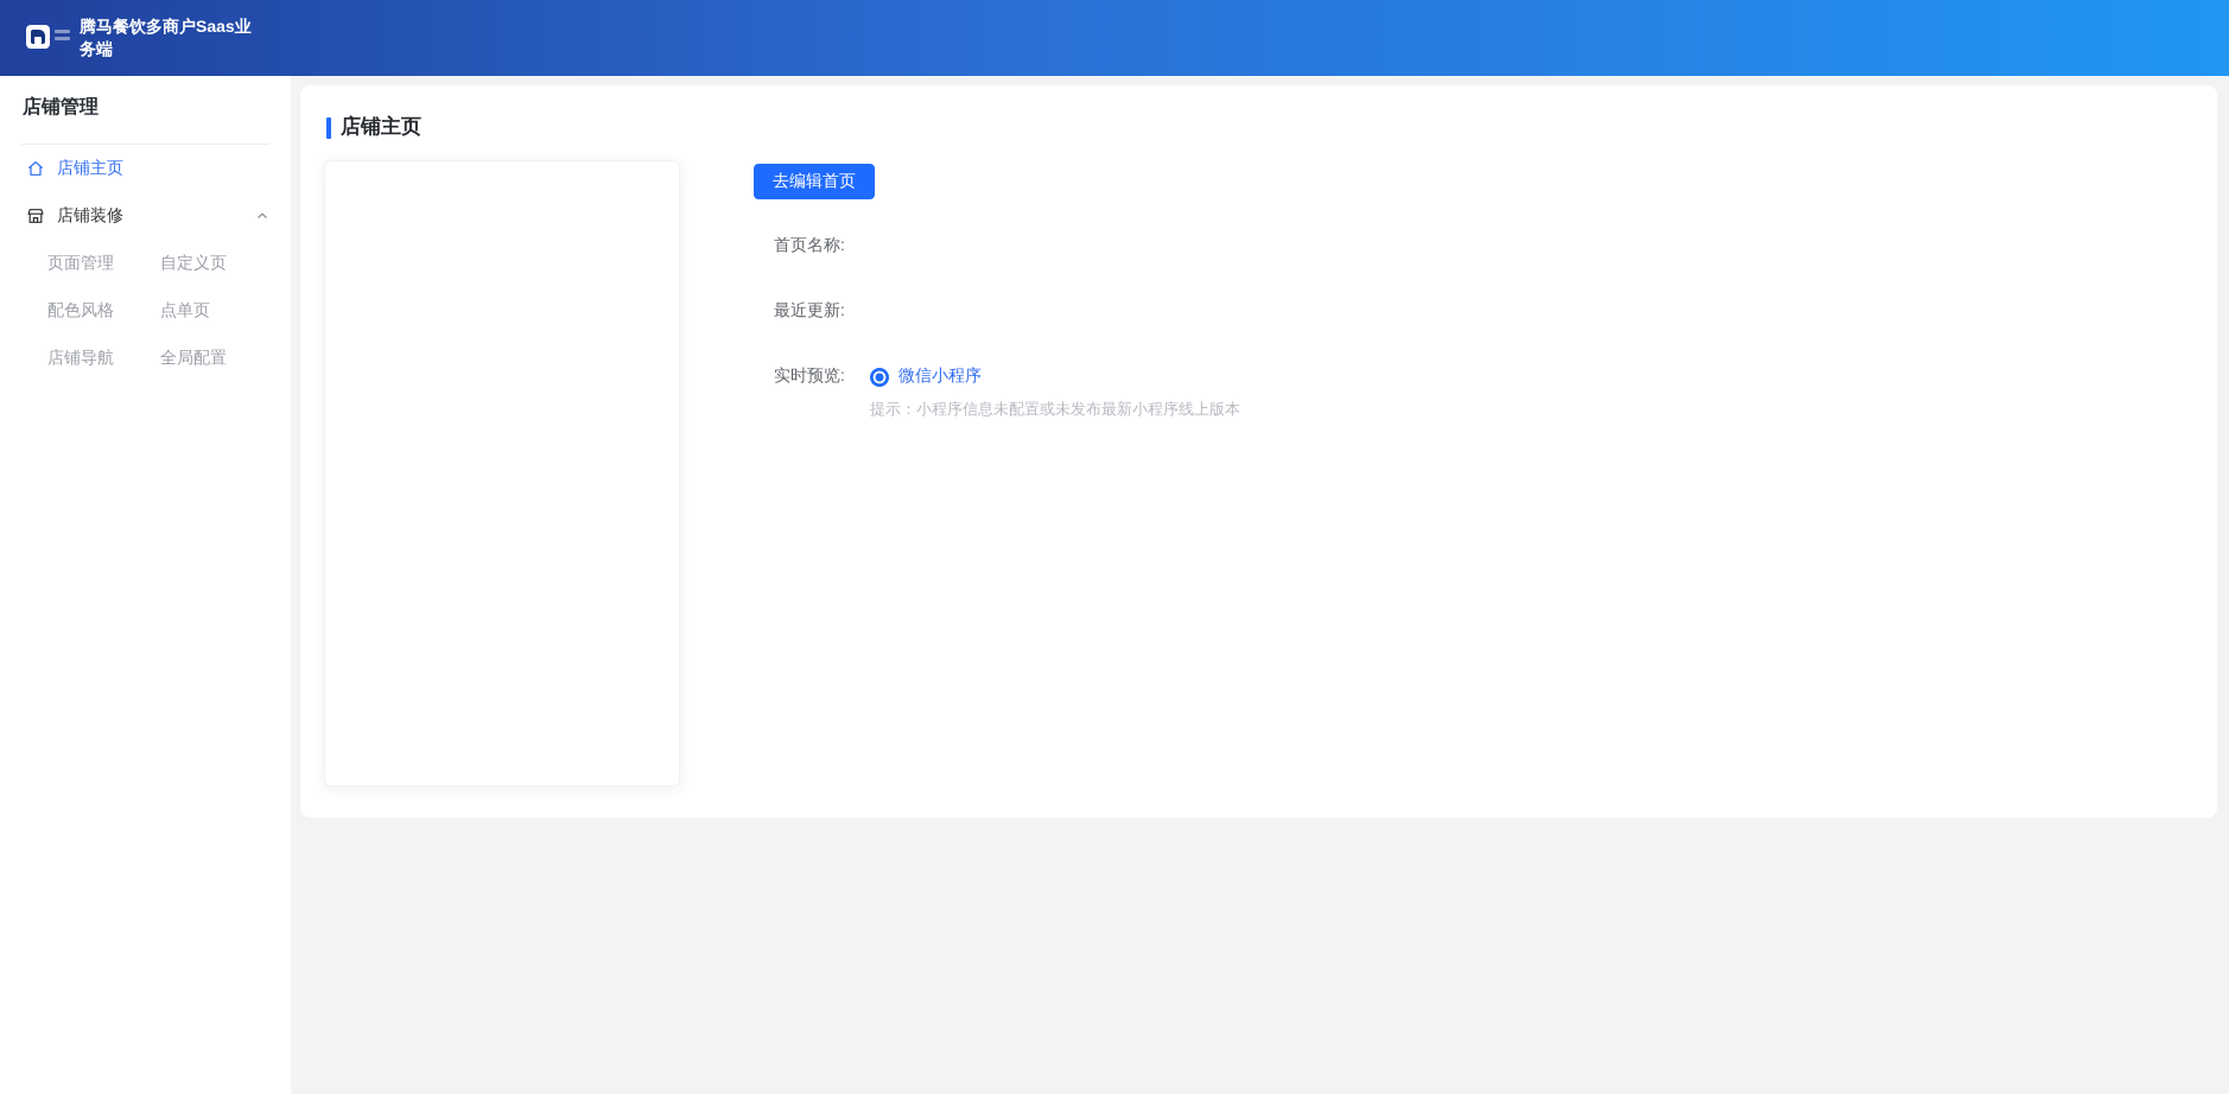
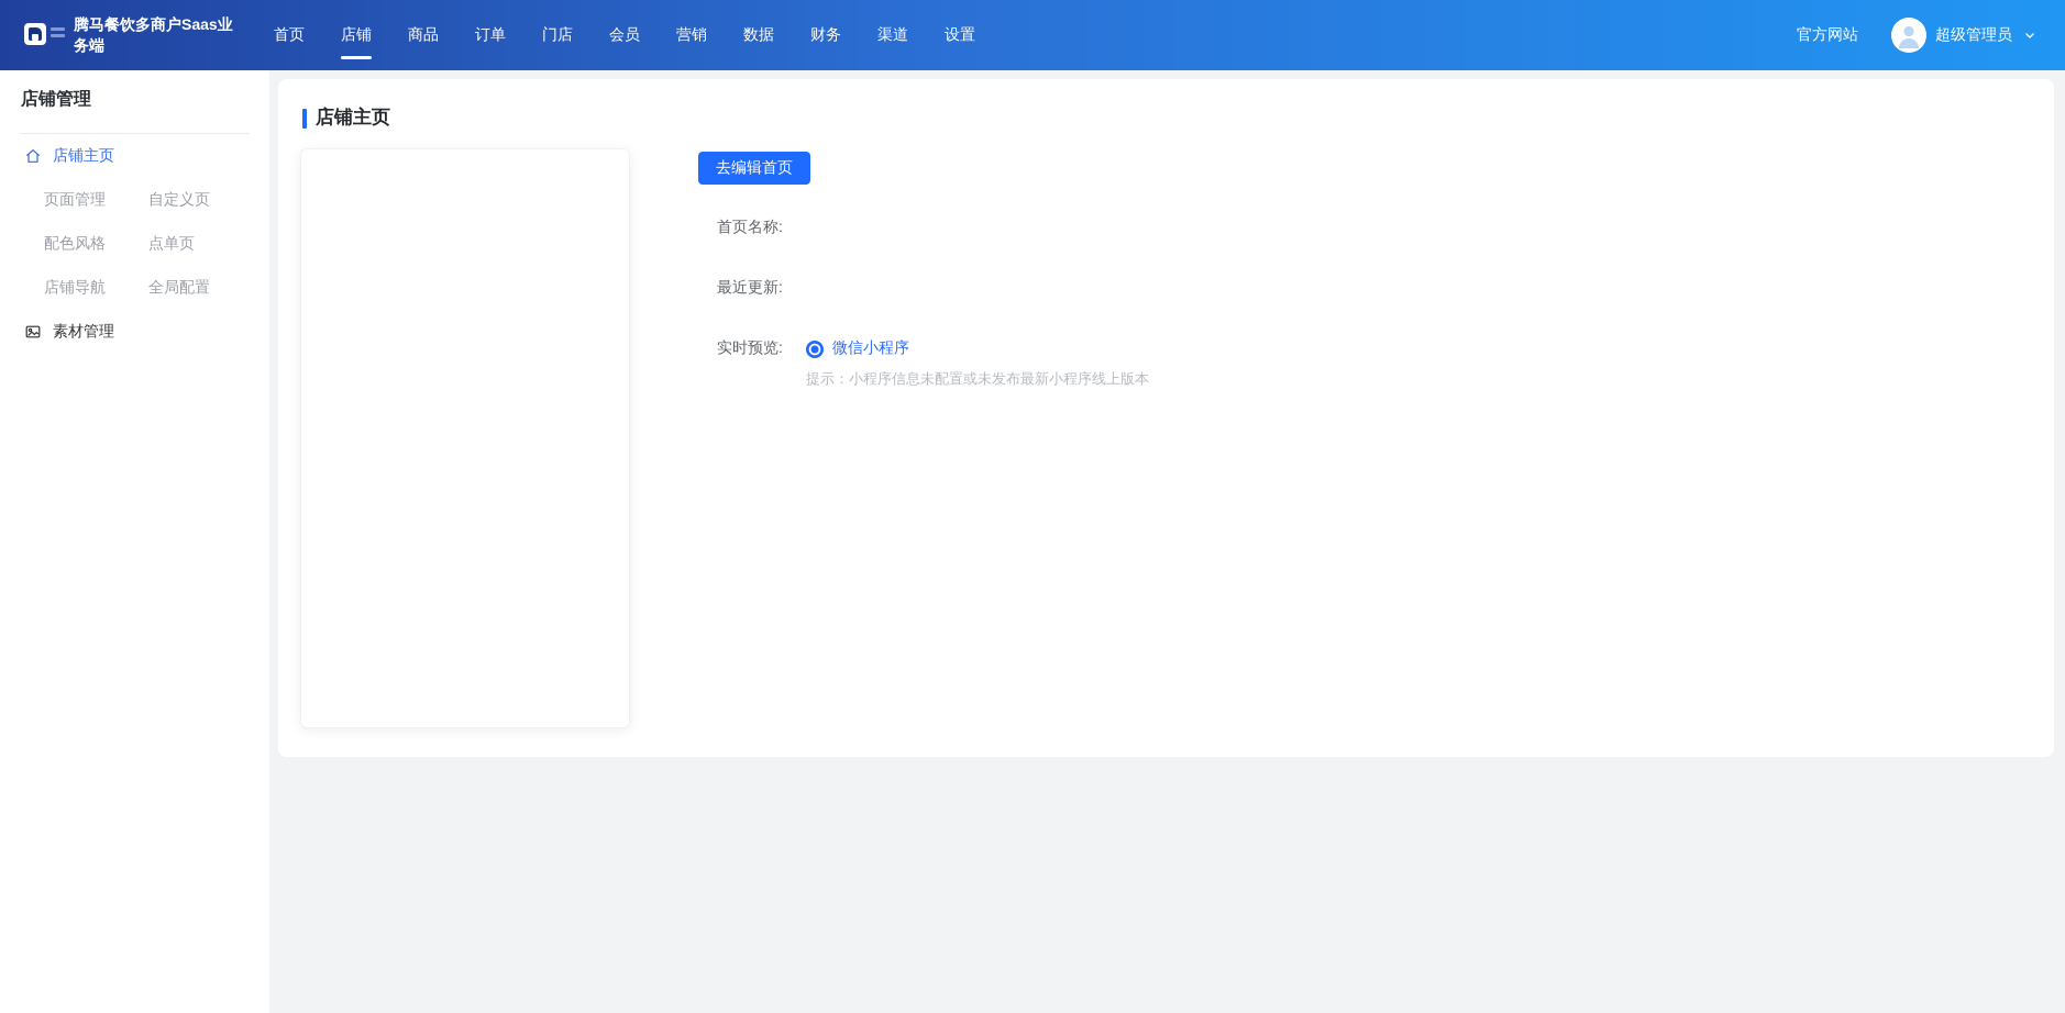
  腾马餐饮多商户Saas业务端
+ 首页
+ 店铺
+ 商品
+ 订单
+ 门店
+ 会员
+ 营销
+ 数据
+ 财务
+ 渠道
+ 设置
+ 官方网站
+ 超级管理员
  店铺管理
  店铺主页
- 店铺装修
  页面管理
  自定义页
  配色风格
  点单页
  店铺导航
  全局配置
+ 素材管理
  店铺主页
  去编辑首页
  首页名称:
  最近更新:
  实时预览:
  微信小程序
  提示：小程序信息未配置或未发布最新小程序线上版本
